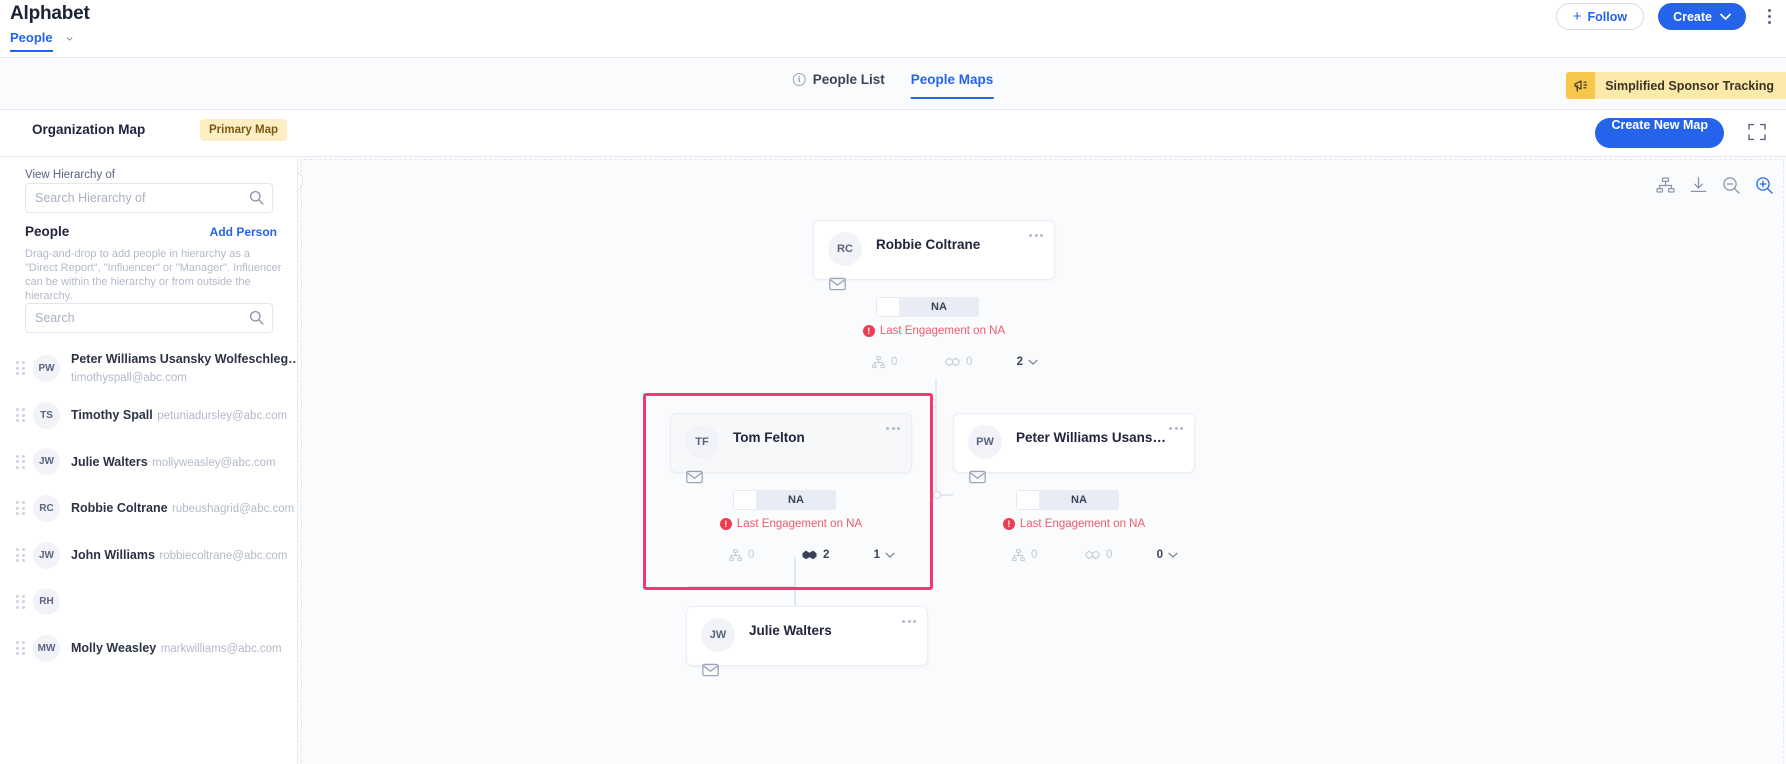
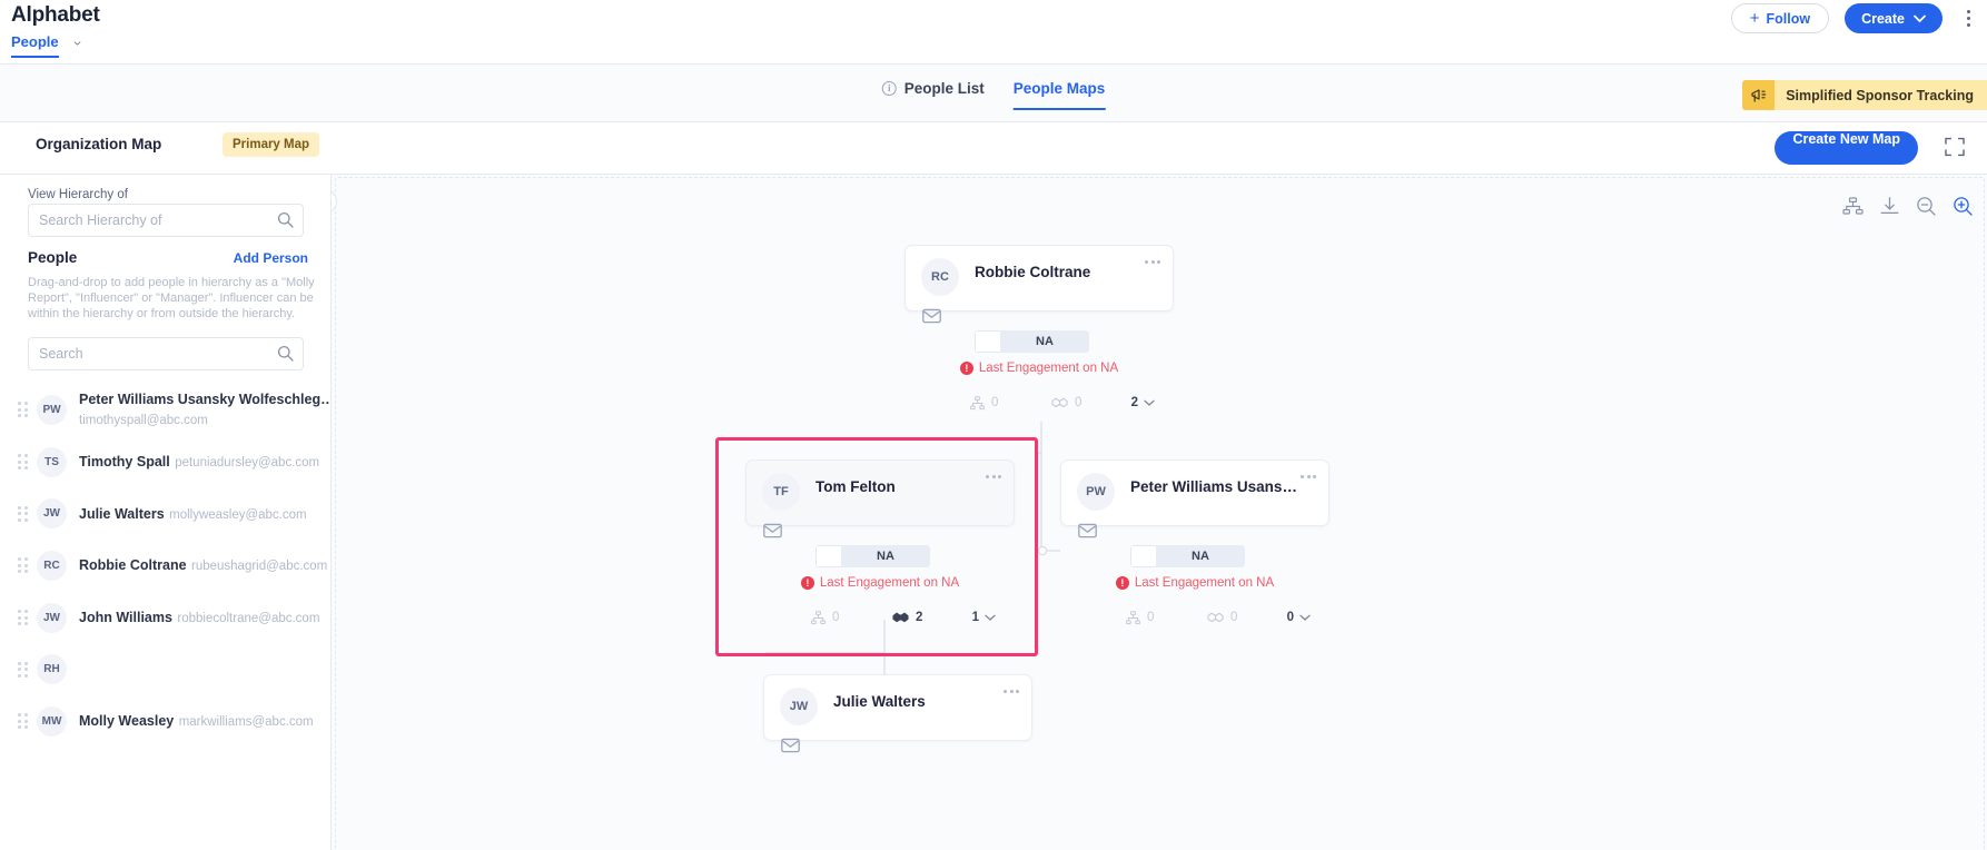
  Alphabet
  +
  Follow
  Create
  People
  i
  People List
  People Maps
  Simplified Sponsor Tracking
  Organization Map
  Primary Map
  Create New Map
  View Hierarchy of
  Search Hierarchy of
  People
  Add Person
- Drag-and-drop to add people in hierarchy as a "Direct Report", "Influencer" or "Manager". Influencer can be within the hierarchy or from outside the hierarchy.
+ Drag-and-drop to add people in hierarchy as a "Molly Report", "Influencer" or "Manager". Influencer can be within the hierarchy or from outside the hierarchy.
  Search
  PW
  Peter Williams Usansky Wolfeschleg… timothyspall@abc.com
  TS
  Timothy Spall petuniadursley@abc.com
  JW
  Julie Walters mollyweasley@abc.com
  RC
  Robbie Coltrane rubeushagrid@abc.com
  JW
  John Williams robbiecoltrane@abc.com
  RH
  MW
  Molly Weasley markwilliams@abc.com
  RC
  Robbie Coltrane
  NA
  !
  Last Engagement on NA
  0
  0
  2
  TF
  Tom Felton
  NA
  !
  Last Engagement on NA
  0
  2
  1
  PW
  Peter Williams Usansk..
  NA
  !
  Last Engagement on NA
  0
  0
  0
  JW
  Julie Walters
